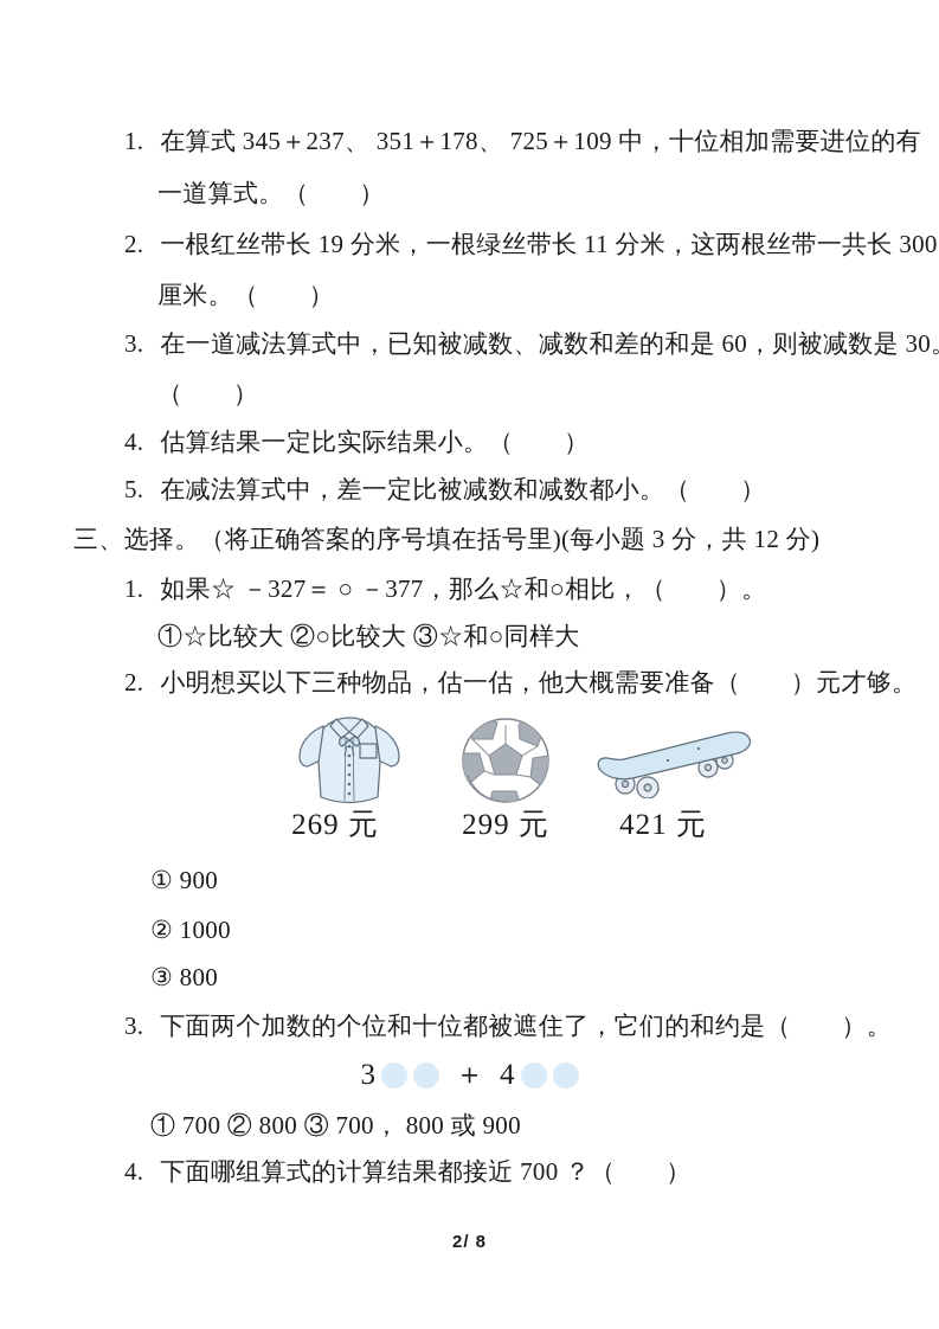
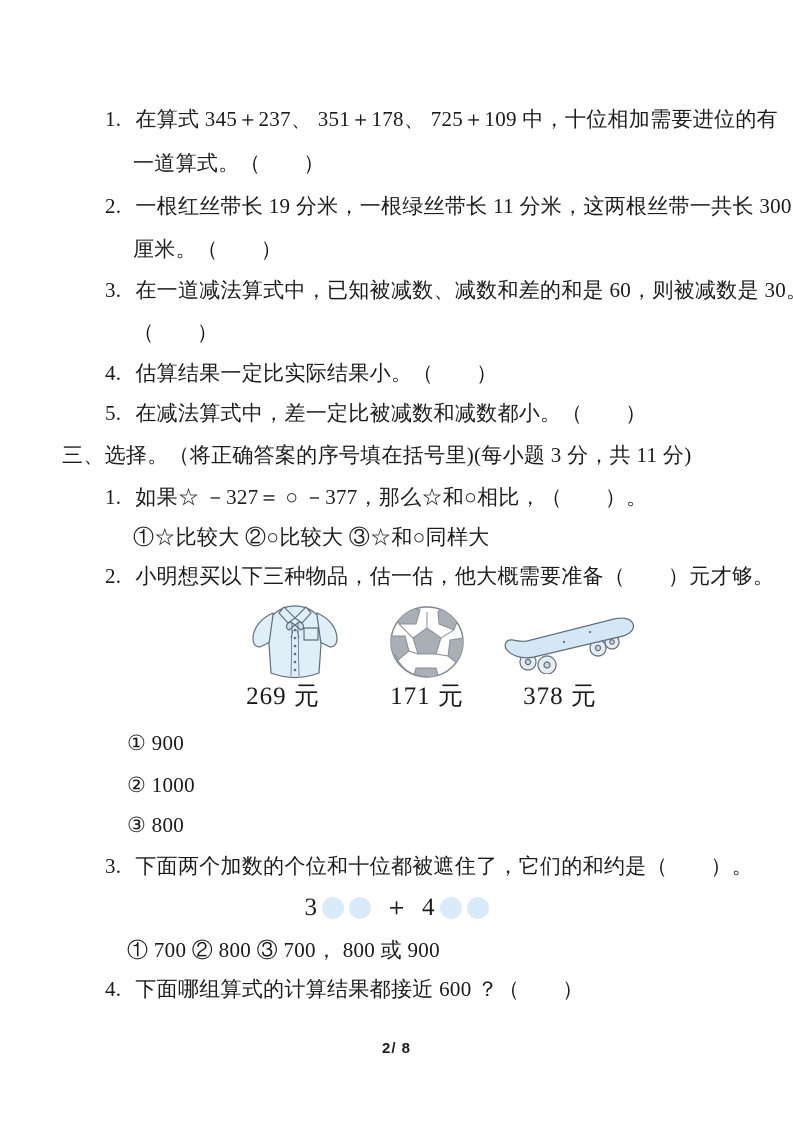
  1. 在算式 345＋237、 351＋178、 725＋109 中，十位相加需要进位的有
  一道算式。（ ）
  2. 一根红丝带长 19 分米，一根绿丝带长 11 分米，这两根丝带一共长 300
  厘米。（ ）
  3. 在一道减法算式中，已知被减数、减数和差的和是 60，则被减数是 30
  （ ）
  4. 估算结果一定比实际结果小。（ ）
  5. 在减法算式中，差一定比被减数和减数都小。（ ）
- 三、选择。（将正确答案的序号填在括号里)(每小题 3 分，共 12 分)
+ 三、选择。（将正确答案的序号填在括号里)(每小题 3 分，共 11 分)
  1. 如果☆ －327＝ ○ －377，那么☆和○相比，（ ）。
  ①☆比较大 ②○比较大 ③☆和○同样大
  2. 小明想买以下三种物品，估一估，他大概需要准备（ ）元才够。
  269 元
- 299 元
+ 171 元
- 421 元
+ 378 元
  ① 900
  ② 1000
  ③ 800
  3. 下面两个加数的个位和十位都被遮住了，它们的和约是（ ）。
  3
  ＋
  4
  ① 700 ② 800 ③ 700， 800 或 900
- 4. 下面哪组算式的计算结果都接近 700 ？（ ）
+ 4. 下面哪组算式的计算结果都接近 600 ？（ ）
  2/ 8
